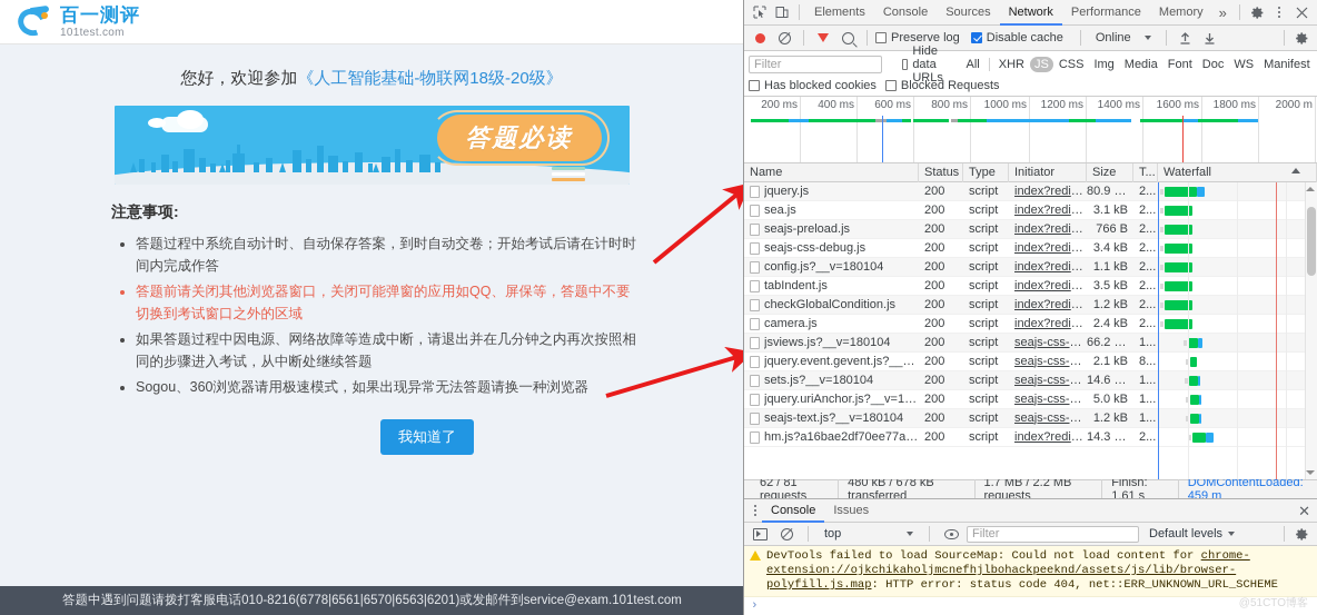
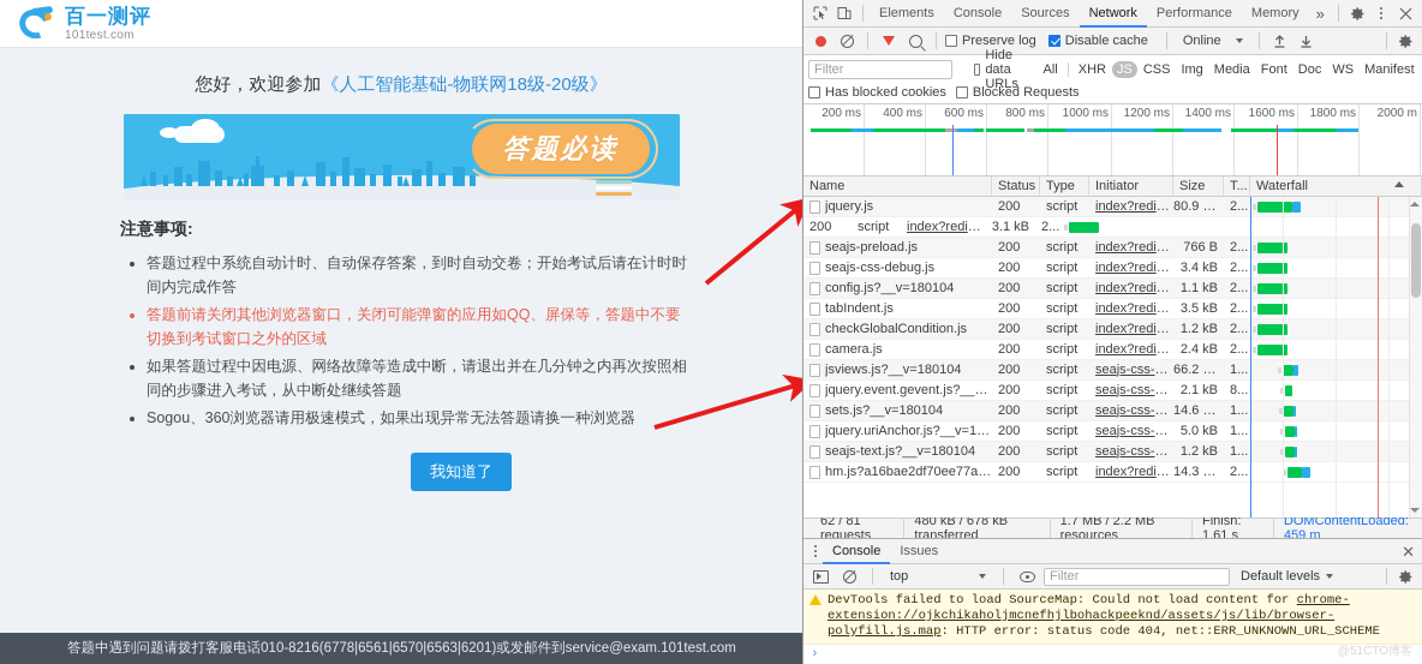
  百一测评
  101test.com
  您好，欢迎参加《人工智能基础-物联网18级-20级》
  答题必读
  注意事项:
  答题过程中系统自动计时、自动保存答案，到时自动交卷；开始考试后请在计时时间内完成作答
  答题前请关闭其他浏览器窗口，关闭可能弹窗的应用如QQ、屏保等，答题中不要切换到考试窗口之外的区域
  如果答题过程中因电源、网络故障等造成中断，请退出并在几分钟之内再次按照相同的步骤进入考试，从中断处继续答题
  Sogou、360浏览器请用极速模式，如果出现异常无法答题请换一种浏览器
  我知道了
  答题中遇到问题请拨打客服电话010-8216(6778|6561|6570|6563|6201)或发邮件到service@exam.101test.com
  Elements
  Console
  Sources
  Network
  Performance
  Memory
  »
  Preserve log
  Disable cache
  Online
  Filter
  Hide data URLs
  All
  XHR
  JS
  CSS
  Img
  Media
  Font
  Doc
  WS
  Manifest
  Has blocked cookies
  Blocked Requests
  200 ms
  400 ms
  600 ms
  800 ms
  1000 ms
  1200 ms
  1400 ms
  1600 ms
  1800 ms
  2000 m
  Name
  Status
  Type
  Initiator
  Size
  T...
  Waterfall
  jquery.js
  200
  script
  index?redire.
  80.9 kB
  2...
- sea.js
  200
  script
  index?redire.
  3.1 kB
  2...
  seajs-preload.js
  200
  script
  index?redire.
  766 B
  2...
  seajs-css-debug.js
  200
  script
  index?redire.
  3.4 kB
  2...
  config.js?__v=180104
  200
  script
  index?redire.
  1.1 kB
  2...
  tabIndent.js
  200
  script
  index?redire.
  3.5 kB
  2...
  checkGlobalCondition.js
  200
  script
  index?redire.
  1.2 kB
  2...
  camera.js
  200
  script
  index?redire.
  2.4 kB
  2...
  jsviews.js?__v=180104
  200
  script
  seajs-css-de.
  66.2 kB
  1...
  jquery.event.gevent.js?__v=
  200
  script
  seajs-css-de.
  2.1 kB
  8...
  sets.js?__v=180104
  200
  script
  seajs-css-de.
  14.6 kB
  1...
  jquery.uriAnchor.js?__v=180
  200
  script
  seajs-css-de.
  5.0 kB
  1...
  seajs-text.js?__v=180104
  200
  script
  seajs-css-de.
  1.2 kB
  1...
  hm.js?a16bae2df70ee77a20
  200
  script
  index?redire.
  14.3 kB
  2...
  62 / 81 requests
  480 kB / 678 kB transferred
- 1.7 MB / 2.2 MB requests
+ 1.7 MB / 2.2 MB resources
  Finish: 1.61 s
  DOMContentLoaded: 459 m
  Console
  Issues
  ✕
  top
  Filter
  Default levels
  DevTools failed to load SourceMap: Could not load content for chrome-extension://ojkchikaholjmcnefhjlbohackpeeknd/assets/js/lib/browser-polyfill.js.map: HTTP error: status code 404, net::ERR_UNKNOWN_URL_SCHEME
  ›
  @51CTO博客
